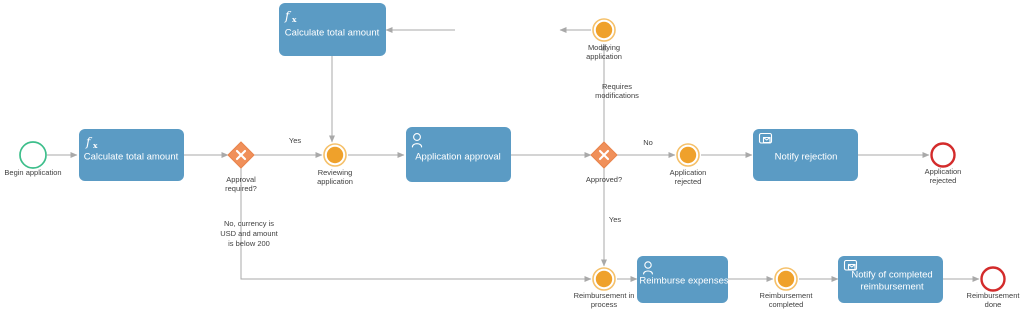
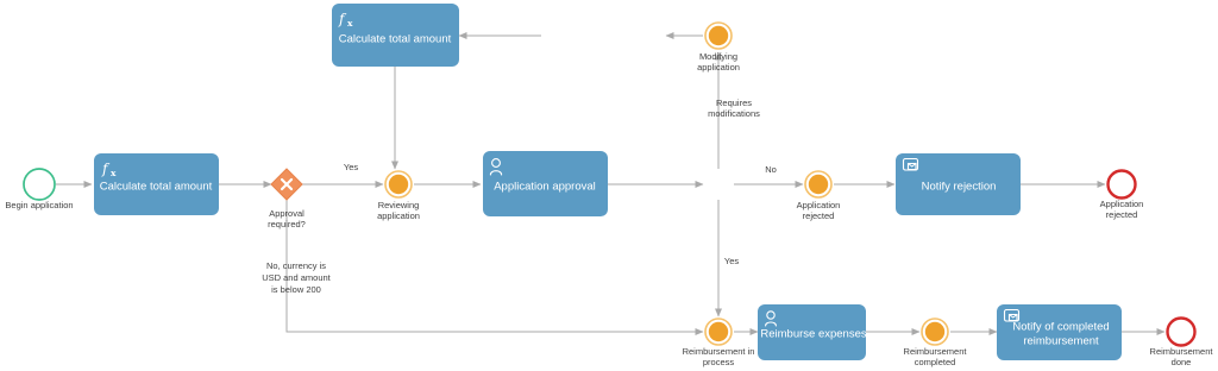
  f
  x
  Calculate total amount
  Modifying
  application
  Requires
  modifications
  Begin application
  f
  x
  Calculate total amount
  Approval
  required?
  Yes
  No, currency is
  USD and amount
  is below 200
  Reviewing
  application
  Application approval
- Approved?
  No
  Yes
  Application
  rejected
  Notify rejection
  Application
  rejected
  Reimbursement in
  process
  Reimburse expenses
  Reimbursement
  completed
  Notify of completed
  reimbursement
  Reimbursement
  done
